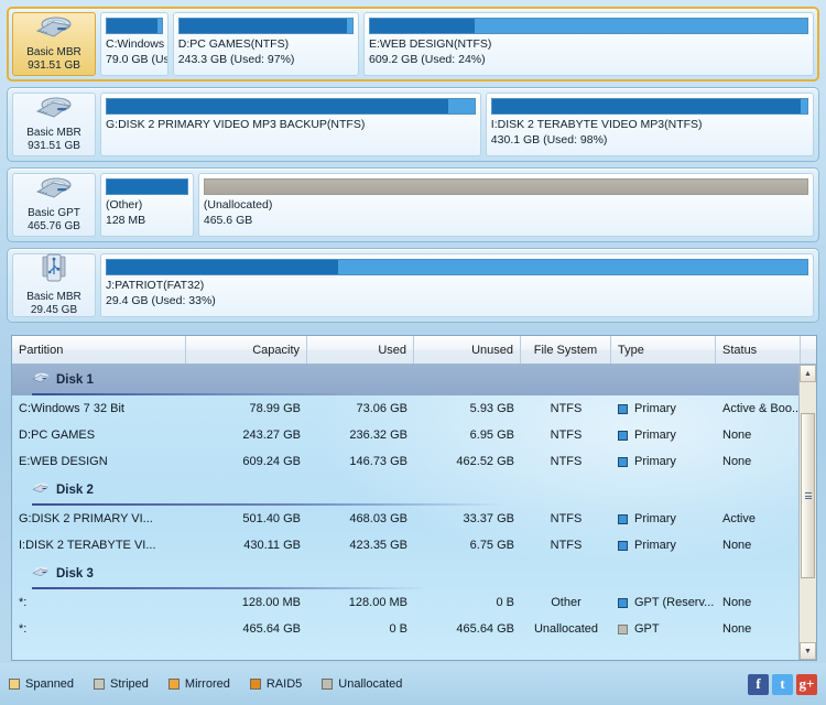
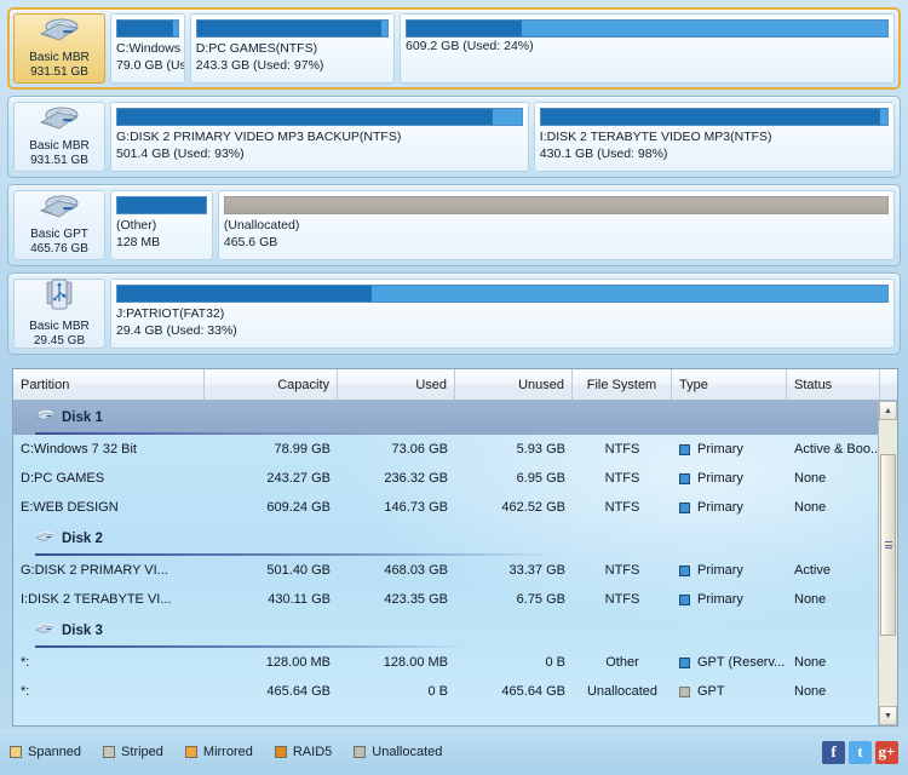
  Basic MBR
  931.51 GB
  C:Windows
  79.0 GB (Us
  D:PC GAMES(NTFS)
  243.3 GB (Used: 97%)
- E:WEB DESIGN(NTFS)
  609.2 GB (Used: 24%)
  Basic MBR
  931.51 GB
  G:DISK 2 PRIMARY VIDEO MP3 BACKUP(NTFS)
+ 501.4 GB (Used: 93%)
  I:DISK 2 TERABYTE VIDEO MP3(NTFS)
  430.1 GB (Used: 98%)
  Basic GPT
  465.76 GB
  (Other)
  128 MB
  (Unallocated)
  465.6 GB
  Basic MBR
  29.45 GB
  J:PATRIOT(FAT32)
  29.4 GB (Used: 33%)
  Partition
  Capacity
  Used
  Unused
  File System
  Type
  Status
  Disk 1
  C:Windows 7 32 Bit
  78.99 GB
  73.06 GB
  5.93 GB
  NTFS
  Primary
  Active & Boo..
  D:PC GAMES
  243.27 GB
  236.32 GB
  6.95 GB
  NTFS
  Primary
  None
  E:WEB DESIGN
  609.24 GB
  146.73 GB
  462.52 GB
  NTFS
  Primary
  None
  Disk 2
  G:DISK 2 PRIMARY VI...
  501.40 GB
  468.03 GB
  33.37 GB
  NTFS
  Primary
  Active
  I:DISK 2 TERABYTE VI...
  430.11 GB
  423.35 GB
  6.75 GB
  NTFS
  Primary
  None
  Disk 3
  *:
  128.00 MB
  128.00 MB
  0 B
  Other
  GPT (Reserv...
  None
  *:
  465.64 GB
  0 B
  465.64 GB
  Unallocated
  GPT
  None
  Spanned
  Striped
  Mirrored
  RAID5
  Unallocated
  f
  t
  g+
